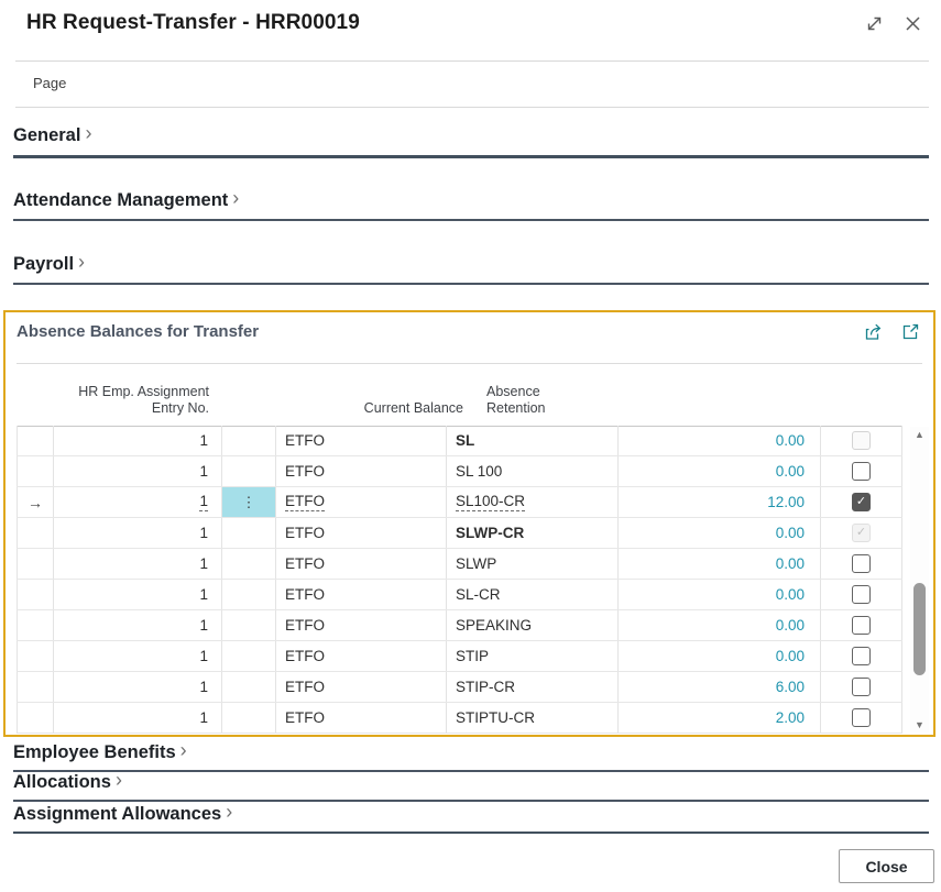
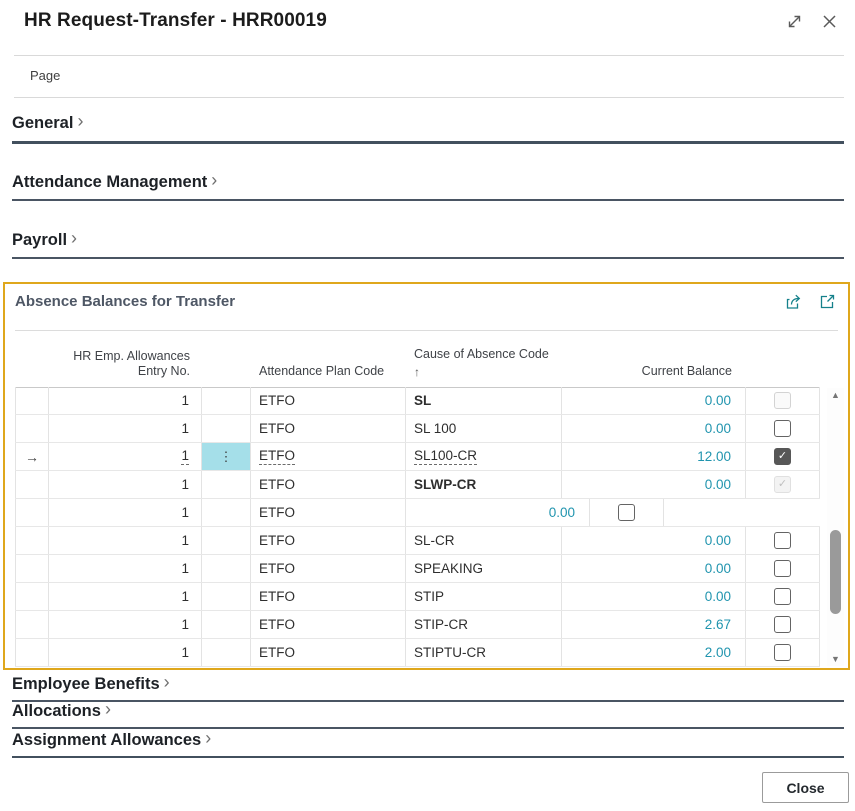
  HR Request-Transfer - HRR00019
  Page
  General ›
  Attendance Management ›
  Payroll ›
  Absence Balances for Transfer
- HR Emp. Assignment Entry No.
+ HR Emp. Allowances Entry No.
+ Attendance Plan Code
+ Cause of Absence Code
+ ↑
  Current Balance
- Absence Retention
  1
  ETFO
  SL
  0.00
  1
  ETFO
  SL 100
  0.00
  →
  1
  ⋮
  ETFO
  SL100-CR
  12.00
  1
  ETFO
  SLWP-CR
  0.00
  1
  ETFO
- SLWP
  0.00
  1
  ETFO
  SL-CR
  0.00
  1
  ETFO
  SPEAKING
  0.00
  1
  ETFO
  STIP
  0.00
  1
  ETFO
  STIP-CR
- 6.00
+ 2.67
  1
  ETFO
  STIPTU-CR
  2.00
  ▲
  ▼
  Employee Benefits ›
  Allocations ›
  Assignment Allowances ›
  Close
